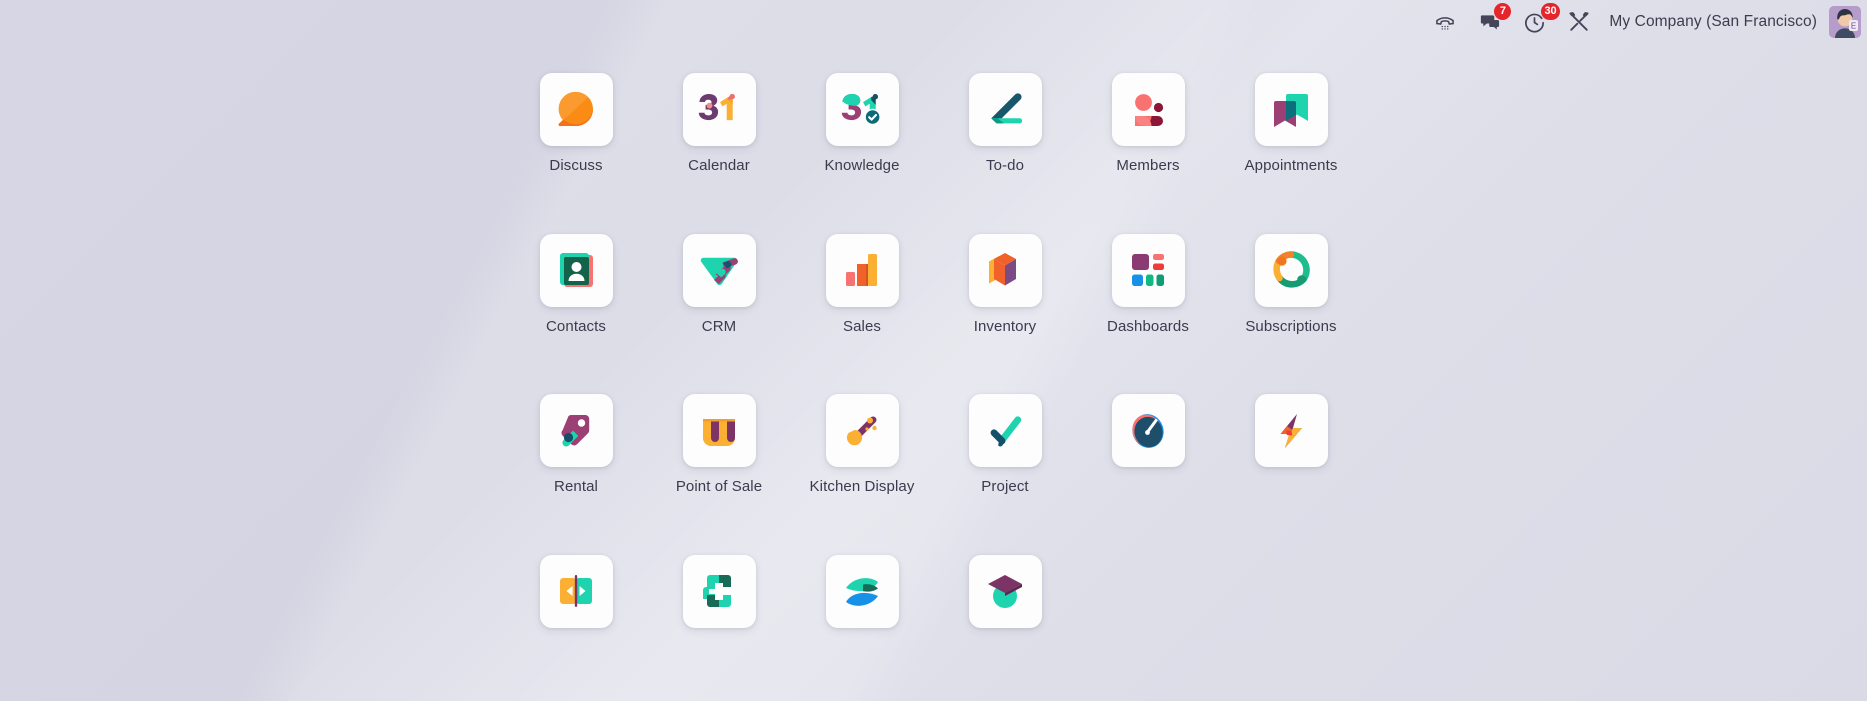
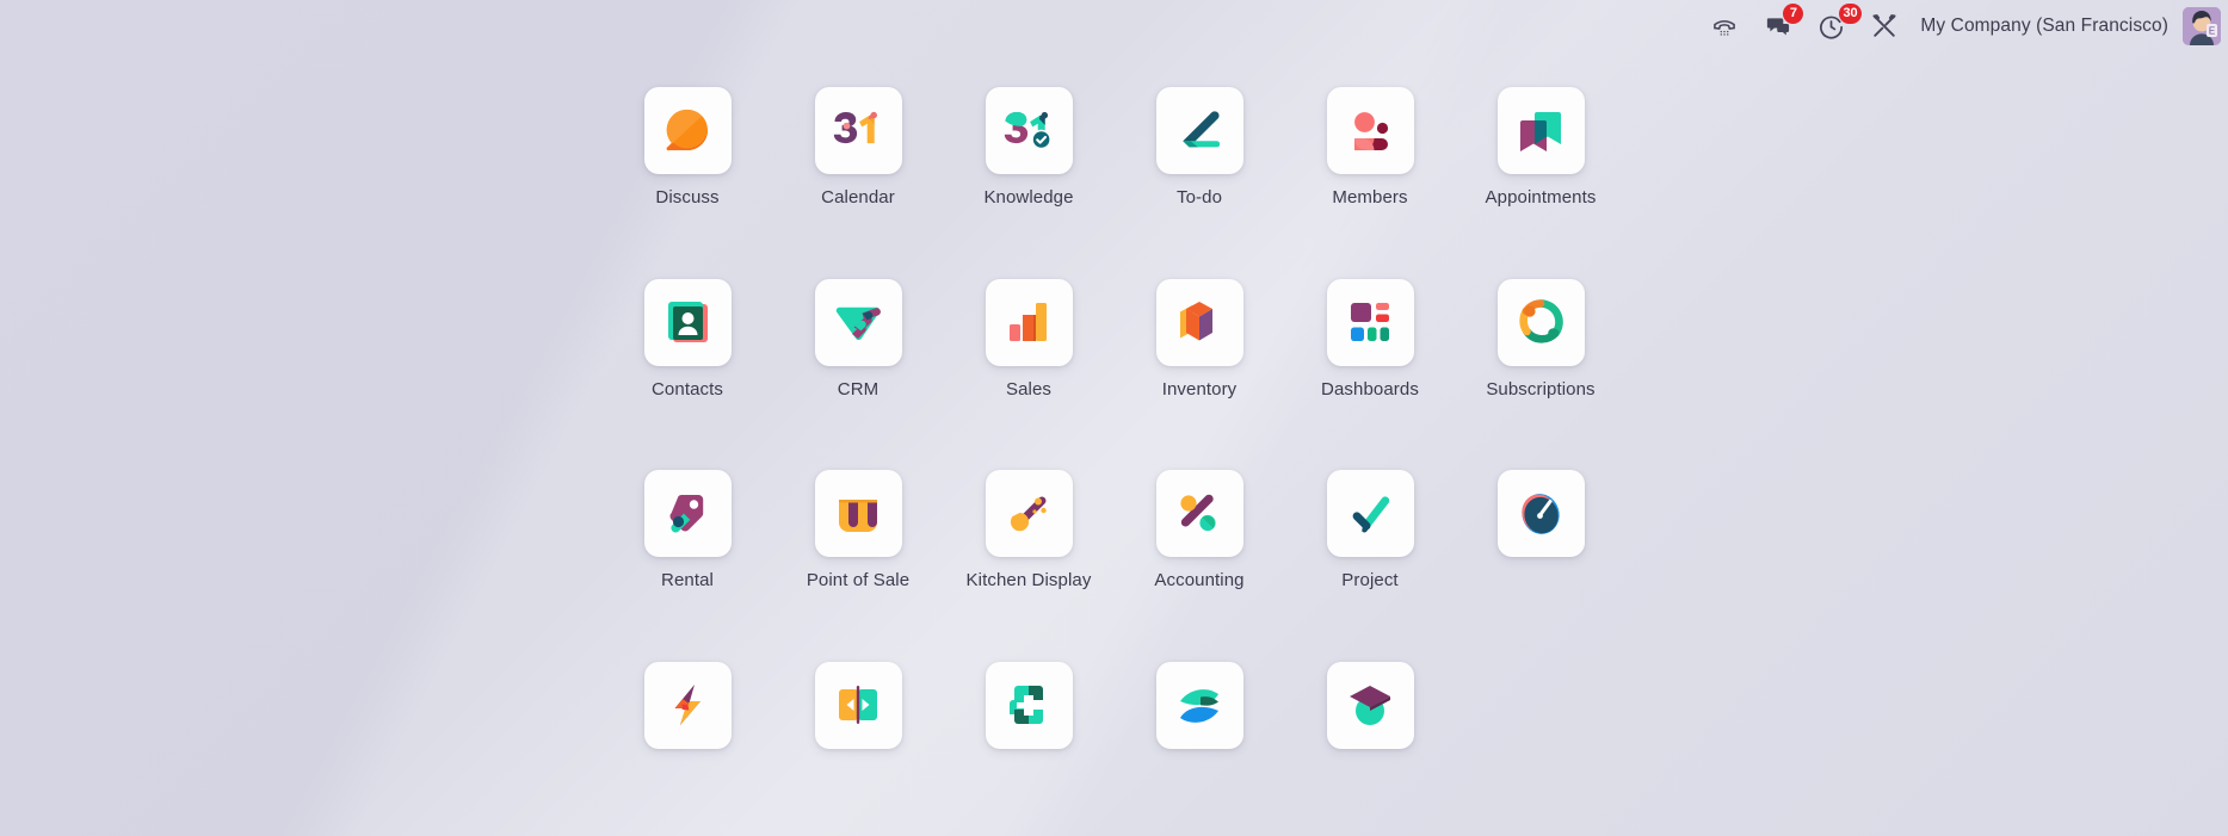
  7
  30
  My Company (San Francisco)
  E
  Discuss
  Calendar
  Knowledge
  To-do
  Members
  Appointments
  Contacts
  CRM
  Sales
  Inventory
  Dashboards
  Subscriptions
  Rental
  Point of Sale
  Kitchen Display
+ Accounting
  Project
